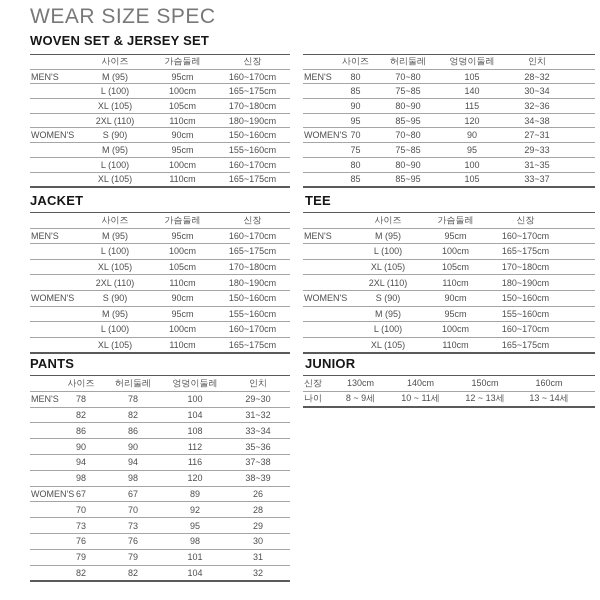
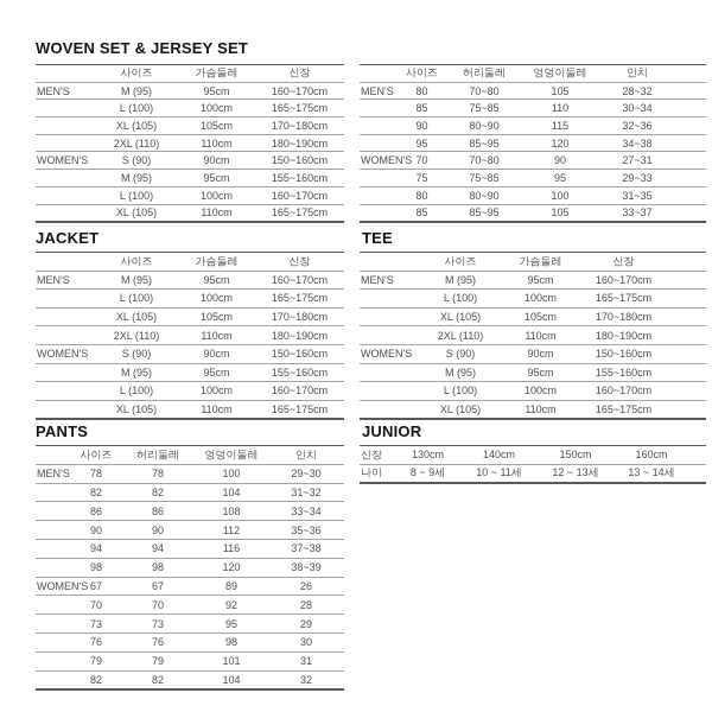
- WEAR SIZE SPEC
  WOVEN SET & JERSEY SET
  사이즈
  가슴둘레
  신장
  MEN'S
  M (95)
  95cm
  160~170cm
  L (100)
  100cm
  165~175cm
  XL (105)
  105cm
  170~180cm
  2XL (110)
  110cm
  180~190cm
  WOMEN'S
  S (90)
  90cm
  150~160cm
  M (95)
  95cm
  155~160cm
  L (100)
  100cm
  160~170cm
  XL (105)
  110cm
  165~175cm
  사이즈
  허리둘레
  엉덩이둘레
  인치
  MEN'S
  80
  70~80
  105
  28~32
  85
  75~85
- 140
+ 110
  30~34
  90
  80~90
  115
  32~36
  95
  85~95
  120
  34~38
  70
  70~80
  90
  27~31
  75
  75~85
  95
  29~33
  80
  80~90
  100
  31~35
  85
  85~95
  105
  33~37
  JACKET
  사이즈
  가슴둘레
  신장
  MEN'S
  M (95)
  95cm
  160~170cm
  L (100)
  100cm
  165~175cm
  XL (105)
  105cm
  170~180cm
  2XL (110)
  110cm
  180~190cm
  WOMEN'S
  S (90)
  90cm
  150~160cm
  M (95)
  95cm
  155~160cm
  L (100)
  100cm
  160~170cm
  XL (105)
  110cm
  165~175cm
  TEE
  사이즈
  가슴둘레
  신장
  MEN'S
  M (95)
  95cm
  160~170cm
  L (100)
  100cm
  165~175cm
  XL (105)
  105cm
  170~180cm
  2XL (110)
  110cm
  180~190cm
  WOMEN'S
  S (90)
  90cm
  150~160cm
  M (95)
  95cm
  155~160cm
  L (100)
  100cm
  160~170cm
  XL (105)
  110cm
  165~175cm
  PANTS
  사이즈
  허리둘레
  엉덩이둘레
  인치
  MEN'S
  78
  78
  100
  29~30
  82
  82
  104
  31~32
  86
  86
  108
  33~34
  90
  90
  112
  35~36
  94
  94
  116
  37~38
  98
  98
  120
  38~39
  67
  67
  89
  26
  70
  70
  92
  28
  73
  73
  95
  29
  76
  76
  98
  30
  79
  79
  101
  31
  82
  82
  104
  32
  JUNIOR
  신장
  130cm
  140cm
  150cm
  160cm
  나이
  8 ~ 9세
  10 ~ 11세
  12 ~ 13세
  13 ~ 14세
